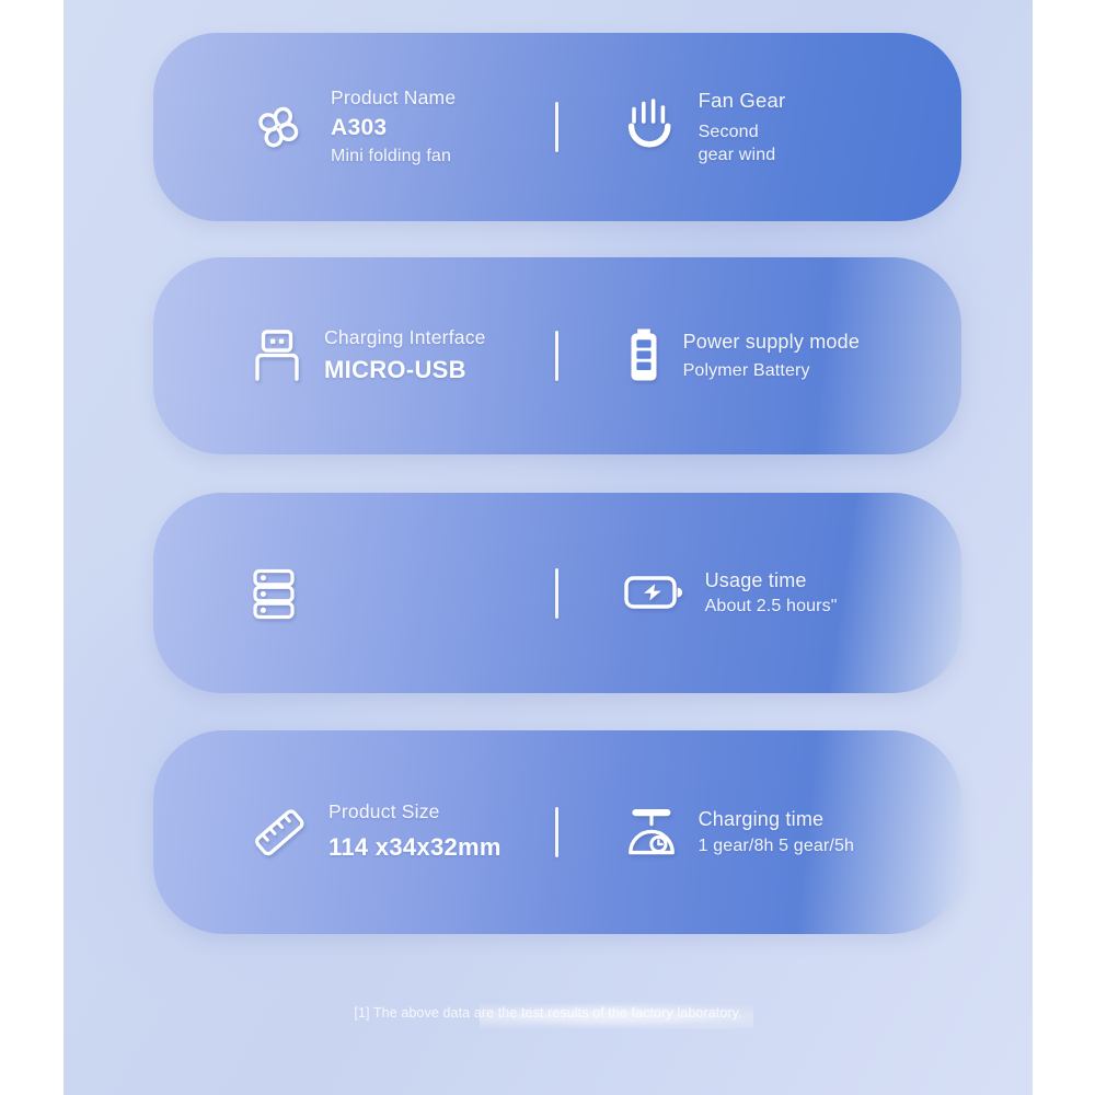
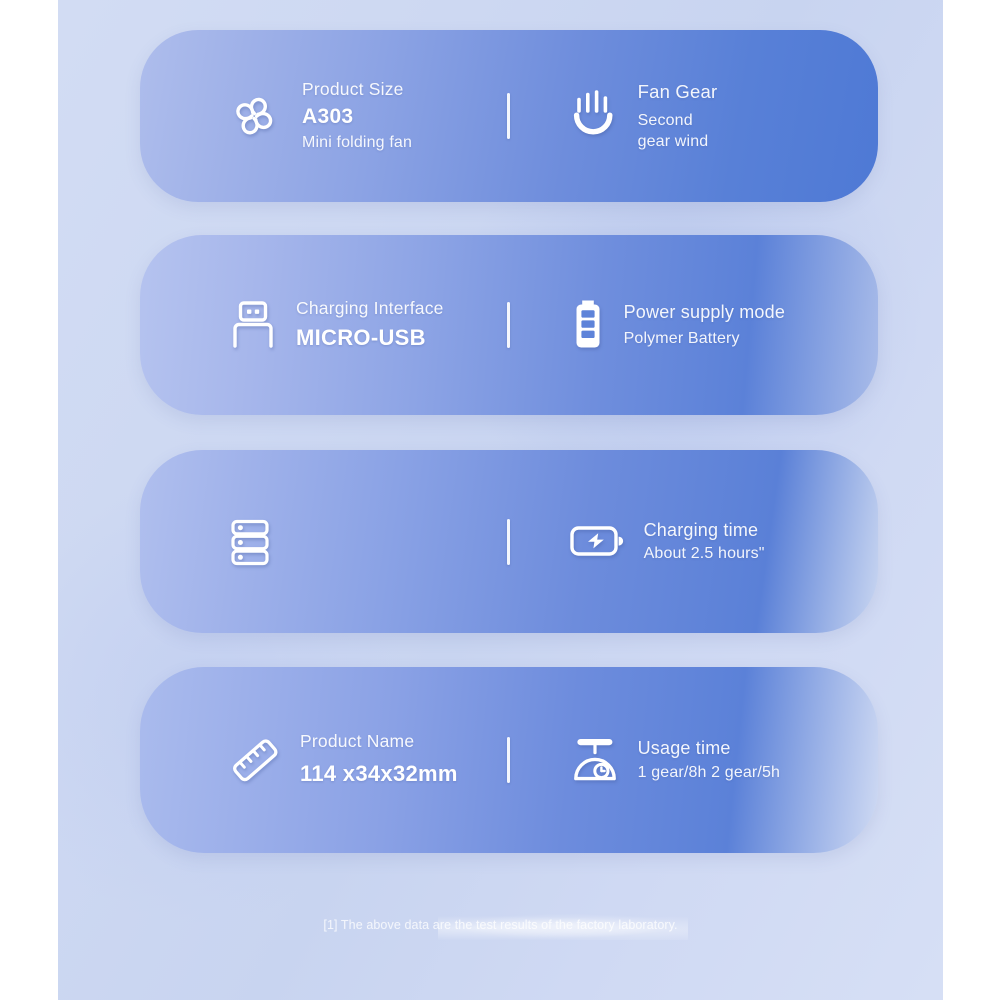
- Product Name
+ Product Size
  A303
  Mini folding fan
  Fan Gear
  Second
  gear wind
  Charging Interface
  MICRO-USB
  Power supply mode
  Polymer Battery
- Usage time
+ Charging time
  About 2.5 hours"
- Product Size
+ Product Name
  114 x34x32mm
- Charging time
+ Usage time
- 1 gear/8h 5 gear/5h
+ 1 gear/8h 2 gear/5h
